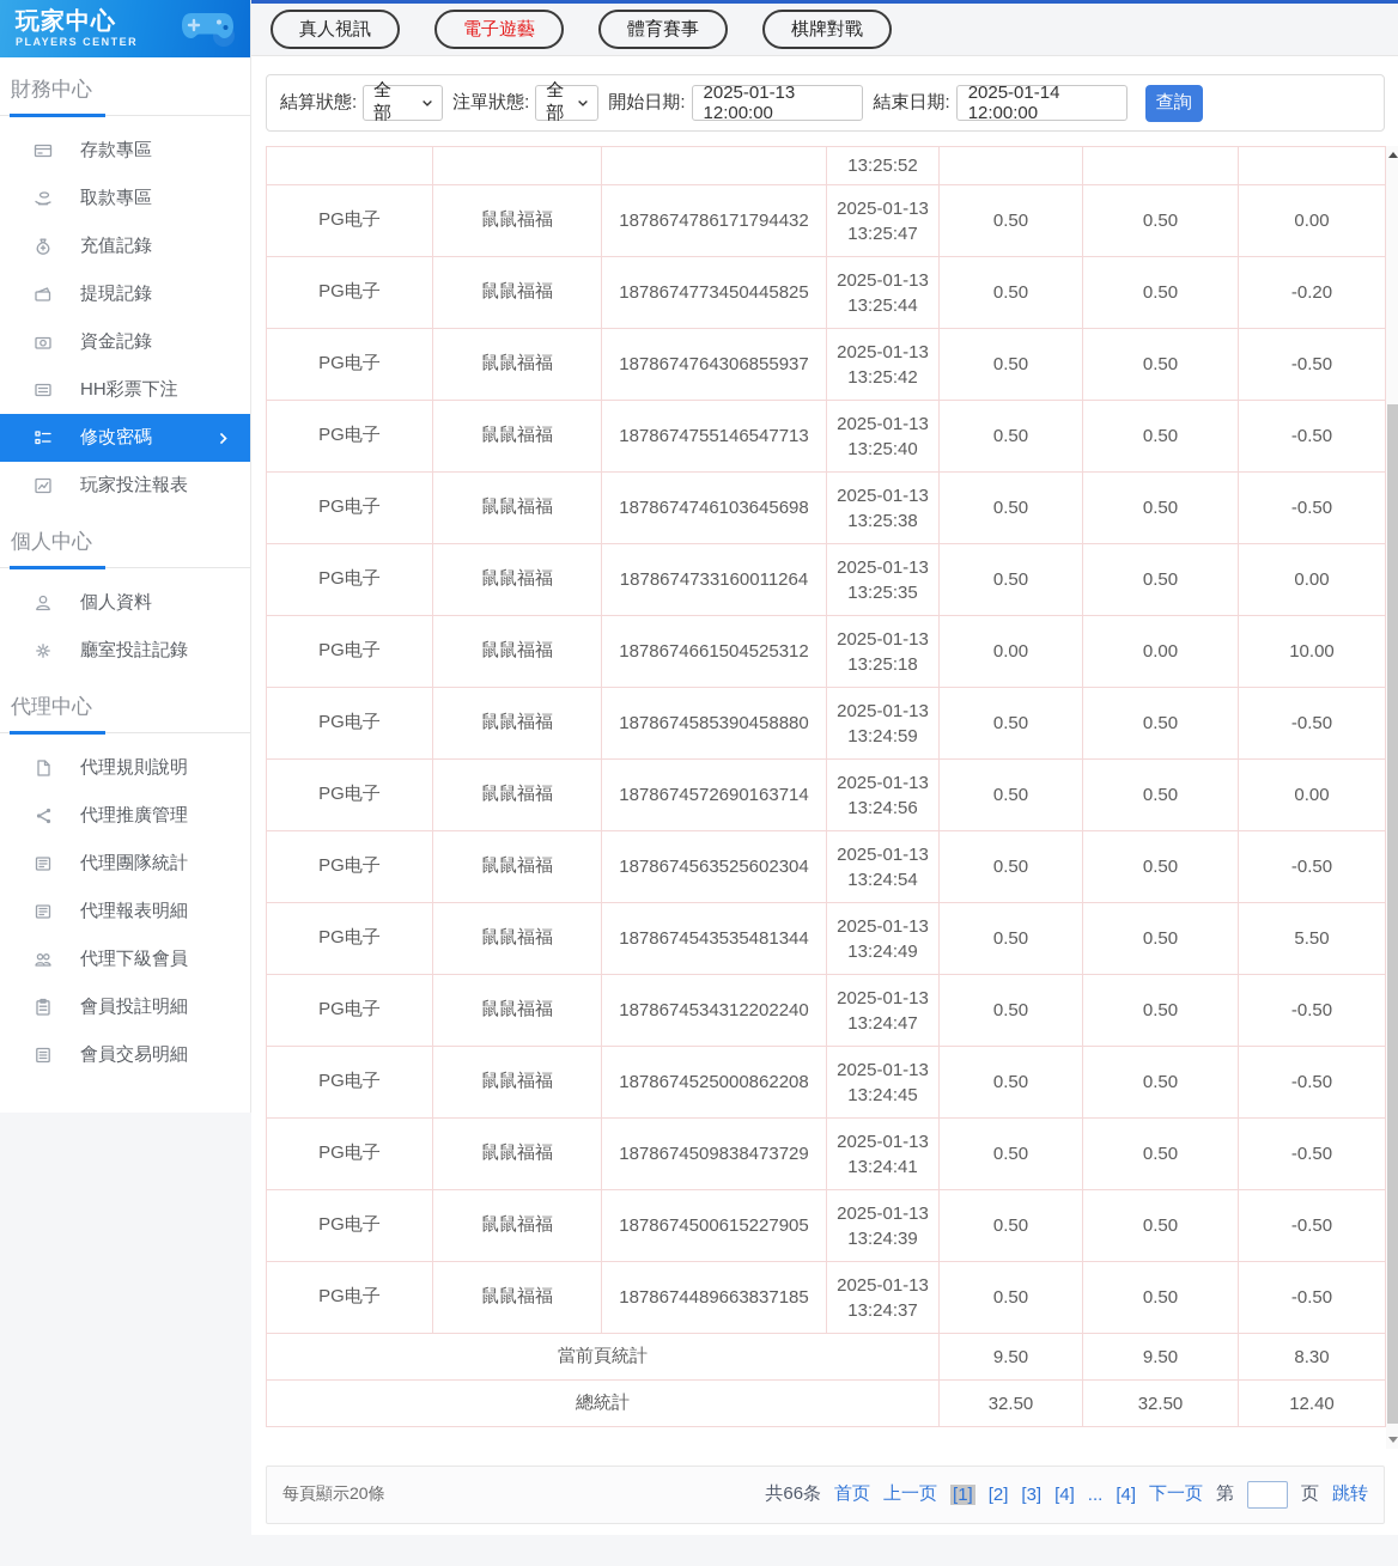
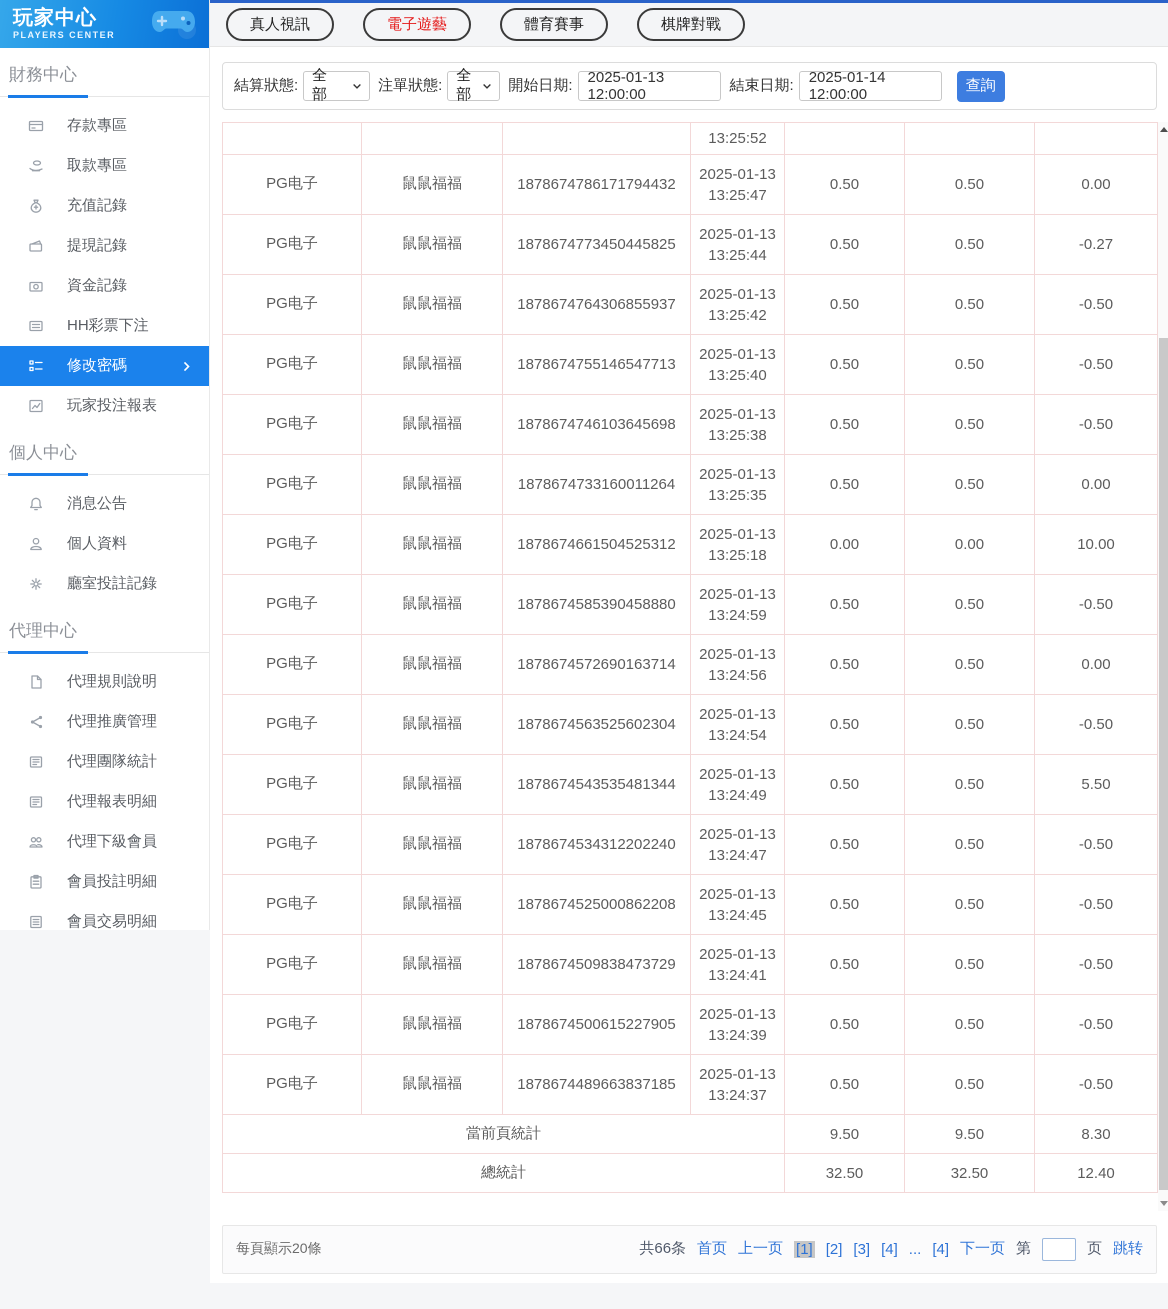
  玩家中心
  PLAYERS CENTER
  財務中心
  存款專區
  取款專區
  充值記錄
  提現記錄
  資金記錄
  HH彩票下注
  修改密碼
  玩家投注報表
  個人中心
+ 消息公告
  個人資料
  廳室投註記錄
  代理中心
  代理規則說明
  代理推廣管理
  代理團隊統計
  代理報表明細
  代理下級會員
  會員投註明細
  會員交易明細
  真人視訊
  電子遊藝
  體育賽事
  棋牌對戰
  結算狀態:
  全部
  注單狀態:
  全部
  開始日期:
  2025-01-13 12:00:00
  結束日期:
  2025-01-14 12:00:00
  查詢
  			13:25:52
  PG电子	鼠鼠福福	1878674786171794432	2025-01-1313:25:47	0.50	0.50	0.00
- PG电子	鼠鼠福福	1878674773450445825	2025-01-1313:25:44	0.50	0.50	-0.20
+ PG电子	鼠鼠福福	1878674773450445825	2025-01-1313:25:44	0.50	0.50	-0.27
  PG电子	鼠鼠福福	1878674764306855937	2025-01-1313:25:42	0.50	0.50	-0.50
  PG电子	鼠鼠福福	1878674755146547713	2025-01-1313:25:40	0.50	0.50	-0.50
  PG电子	鼠鼠福福	1878674746103645698	2025-01-1313:25:38	0.50	0.50	-0.50
  PG电子	鼠鼠福福	1878674733160011264	2025-01-1313:25:35	0.50	0.50	0.00
  PG电子	鼠鼠福福	1878674661504525312	2025-01-1313:25:18	0.00	0.00	10.00
  PG电子	鼠鼠福福	1878674585390458880	2025-01-1313:24:59	0.50	0.50	-0.50
  PG电子	鼠鼠福福	1878674572690163714	2025-01-1313:24:56	0.50	0.50	0.00
  PG电子	鼠鼠福福	1878674563525602304	2025-01-1313:24:54	0.50	0.50	-0.50
  PG电子	鼠鼠福福	1878674543535481344	2025-01-1313:24:49	0.50	0.50	5.50
  PG电子	鼠鼠福福	1878674534312202240	2025-01-1313:24:47	0.50	0.50	-0.50
  PG电子	鼠鼠福福	1878674525000862208	2025-01-1313:24:45	0.50	0.50	-0.50
  PG电子	鼠鼠福福	1878674509838473729	2025-01-1313:24:41	0.50	0.50	-0.50
  PG电子	鼠鼠福福	1878674500615227905	2025-01-1313:24:39	0.50	0.50	-0.50
  PG电子	鼠鼠福福	1878674489663837185	2025-01-1313:24:37	0.50	0.50	-0.50
  當前頁統計	9.50	9.50	8.30
  總統計	32.50	32.50	12.40
  每頁顯示20條
  共66条
  首页
  上一页
  [1]
  [2]
  [3]
  [4]
  ...
  [4]
  下一页
  第
  页
  跳转
